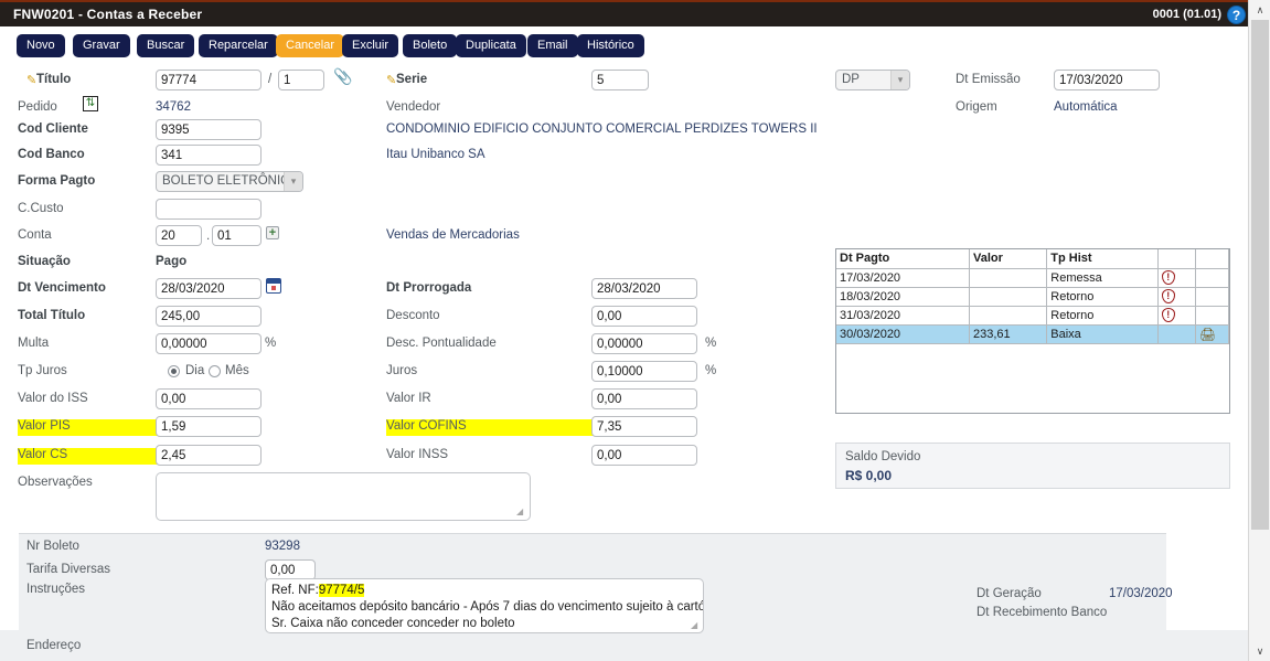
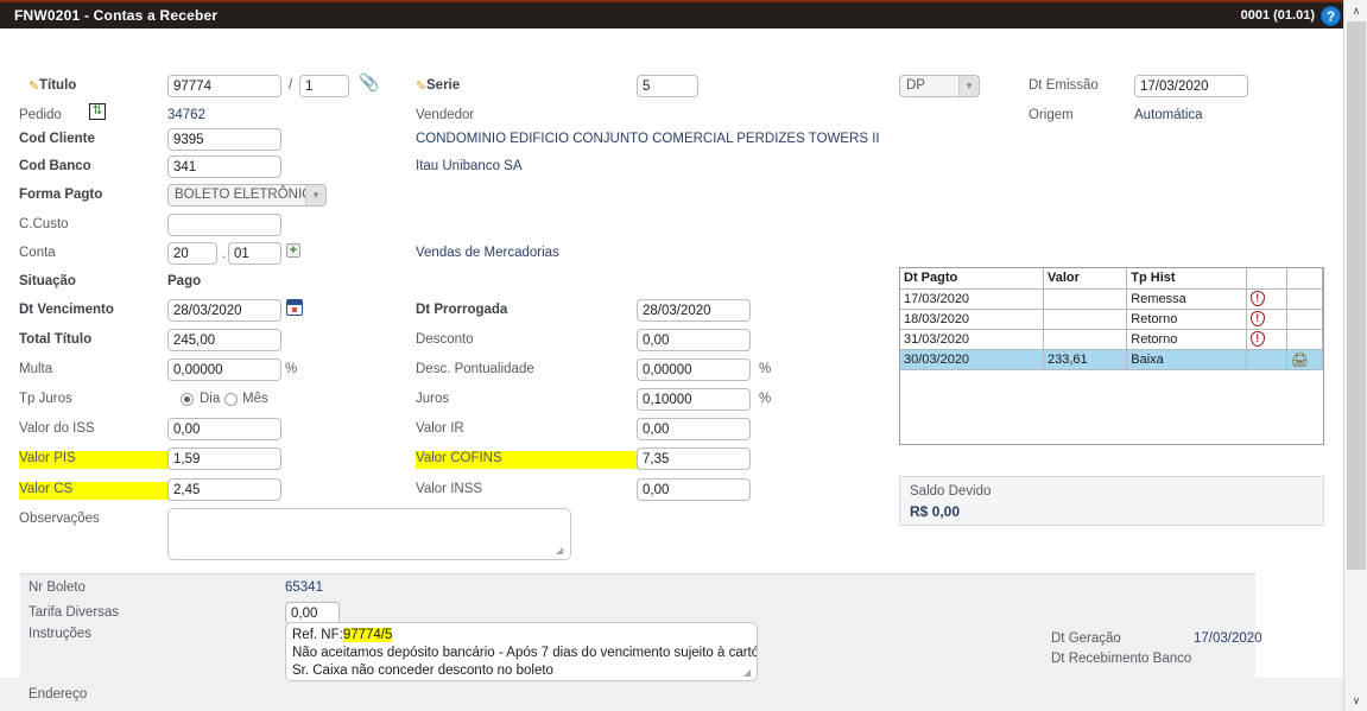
  FNW0201 - Contas a Receber
  0001 (01.01)
  ?
- Novo
- Gravar
- Buscar
- Reparcelar
- Cancelar
- Excluir
- Boleto
- Duplicata
- Email
- Histórico
  ✎
  Título
  97774
  /
  1
  📎
  Pedido
  ⇅
  34762
  Cod Cliente
  9395
  Cod Banco
  341
  Forma Pagto
  BOLETO ELETRÔNI
  ▾
  C.Custo
  Conta
  20
  .
  01
  +
  Situação
  Pago
  Dt Vencimento
  28/03/2020
  Total Título
  245,00
  Multa
  0,00000
  %
  Tp Juros
  Dia
  Mês
  Valor do ISS
  0,00
  Valor PIS
  1,59
  Valor CS
  2,45
  Observações
  ◢
  ✎
  Serie
  5
  Vendedor
  CONDOMINIO EDIFICIO CONJUNTO COMERCIAL PERDIZES TOWERS II
  Itau Unibanco SA
  Vendas de Mercadorias
  Dt Prorrogada
  28/03/2020
  Desconto
  0,00
  Desc. Pontualidade
  0,00000
  %
  Juros
  0,10000
  %
  Valor IR
  0,00
  Valor COFINS
  7,35
  Valor INSS
  0,00
  DP
  ▾
  Dt Emissão
  17/03/2020
  Origem
  Automática
  Dt Pagto	Valor	Tp Hist
  17/03/2020		Remessa	!
  18/03/2020		Retorno	!
  31/03/2020		Retorno	!
  30/03/2020	233,61	Baixa		🖨
  Saldo Devido
  R$ 0,00
  Nr Boleto
- 93298
+ 65341
  Tarifa Diversas
  0,00
  Instruções
  Ref. NF:97774/5
  Não aceitamos depósito bancário - Após 7 dias do vencimento sujeito à cartó
- Sr. Caixa não conceder conceder no boleto
+ Sr. Caixa não conceder desconto no boleto
  ◢
  Endereço
  Dt Geração
  17/03/2020
  Dt Recebimento Banco
  ∧
  ∨
